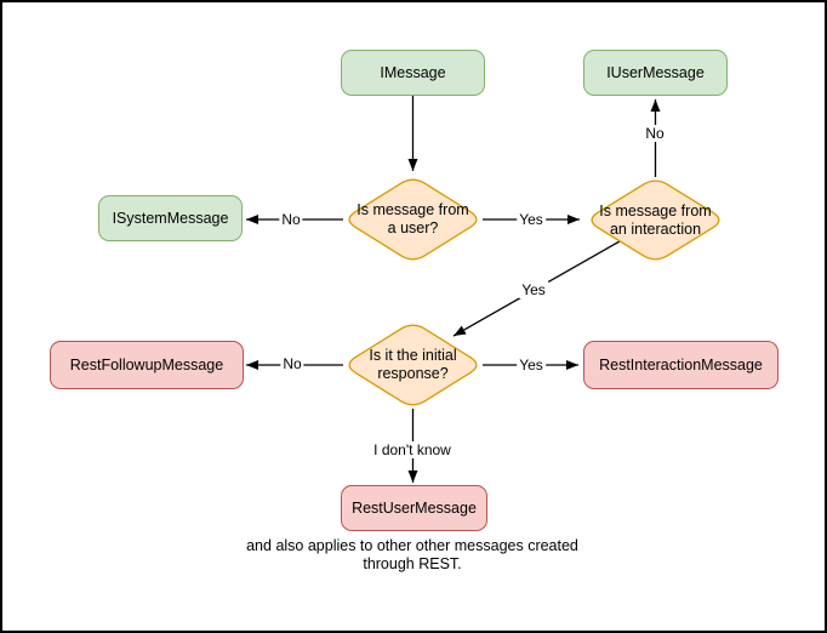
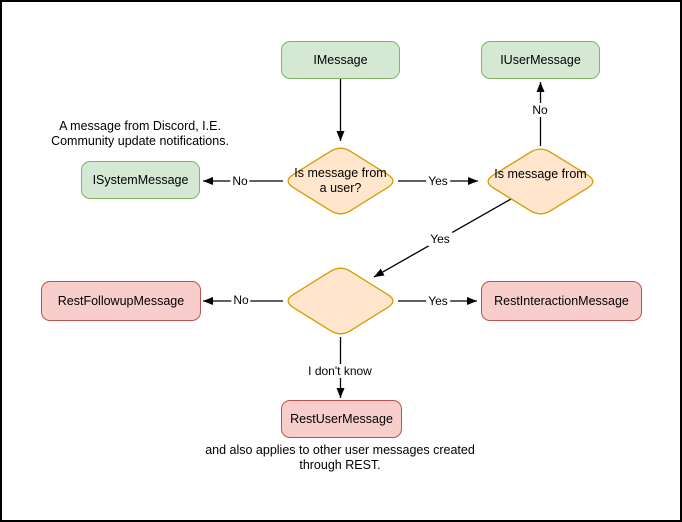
  IMessage
  IUserMessage
  ISystemMessage
  RestFollowupMessage
  RestInteractionMessage
  RestUserMessage
  Is message from
  a user?
  Is message from
- an interaction
- Is it the initial
- response?
  No
  Yes
  No
  Yes
  No
  Yes
  I don't know
+ A message from Discord, I.E.
+ Community update notifications.
- and also applies to other other messages created
+ and also applies to other user messages created
  through REST.
